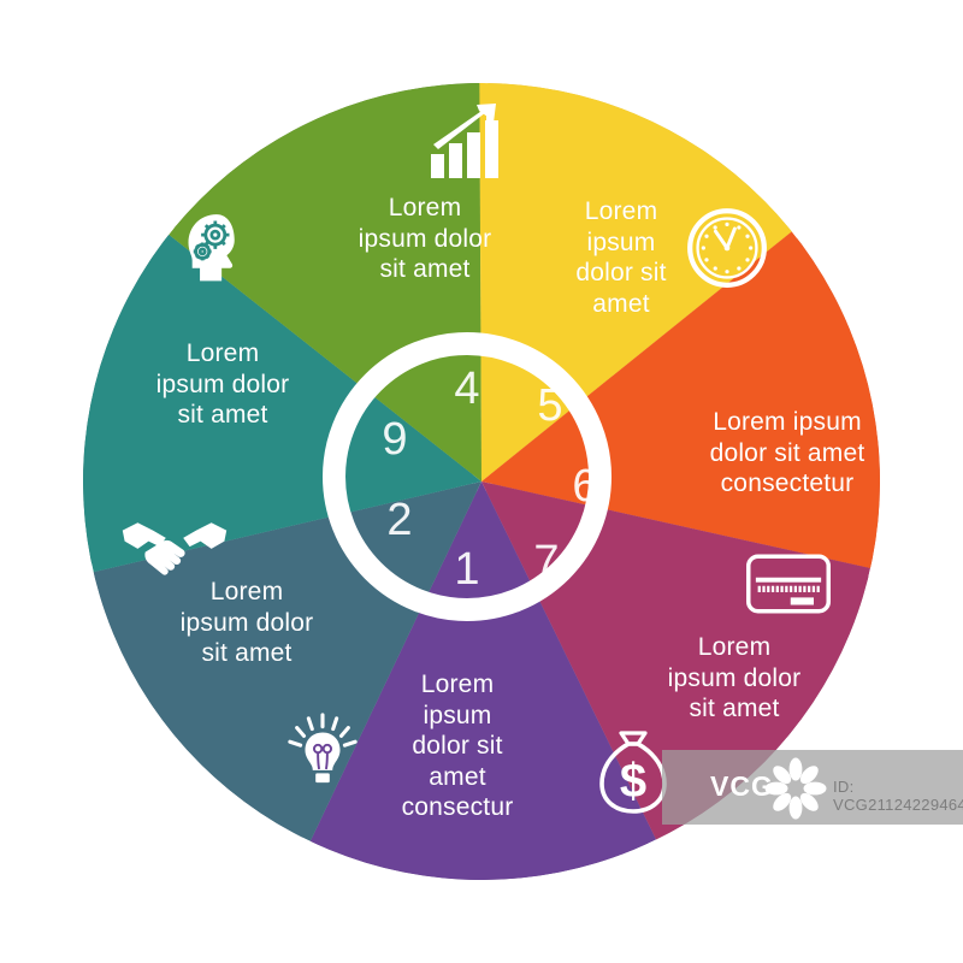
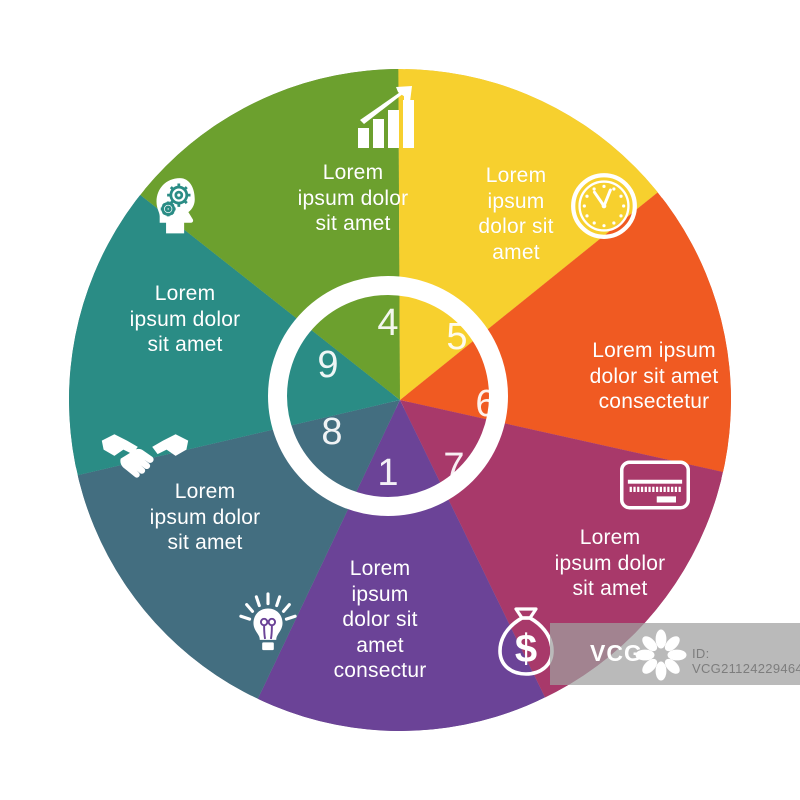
  Lorem
  ipsum
  dolor sit
  amet
  consectur
  Lorem
  ipsum dolor
  sit amet
  Lorem
  ipsum dolor
  sit amet
  Lorem
  ipsum dolor
  sit amet
  Lorem
  ipsum
  dolor sit
  amet
  Lorem ipsum
  dolor sit amet
  consectetur
  Lorem
  ipsum dolor
  sit amet
  1
- 2
+ 8
  9
  4
  5
  6
  7
  $
  VCG
  ID: VCG21124229464
